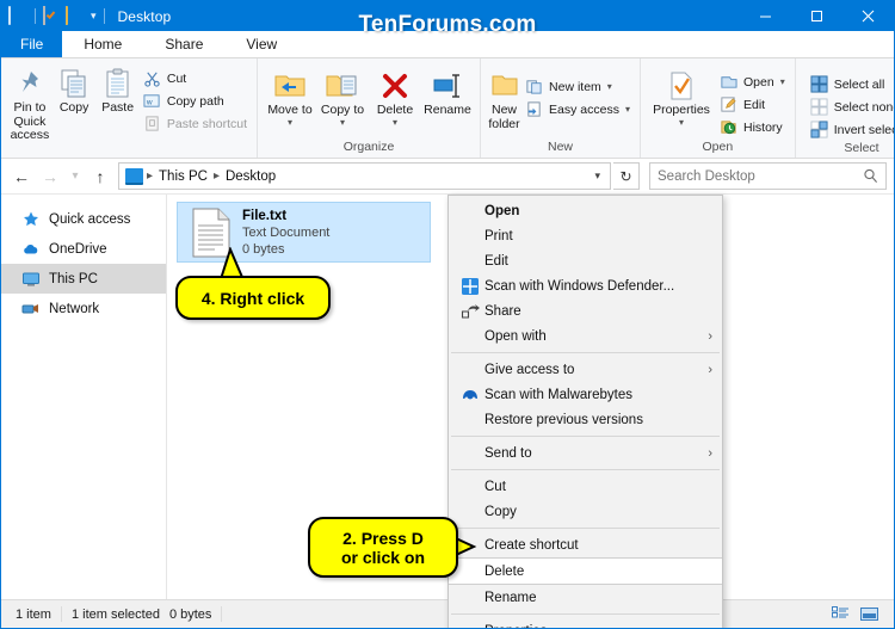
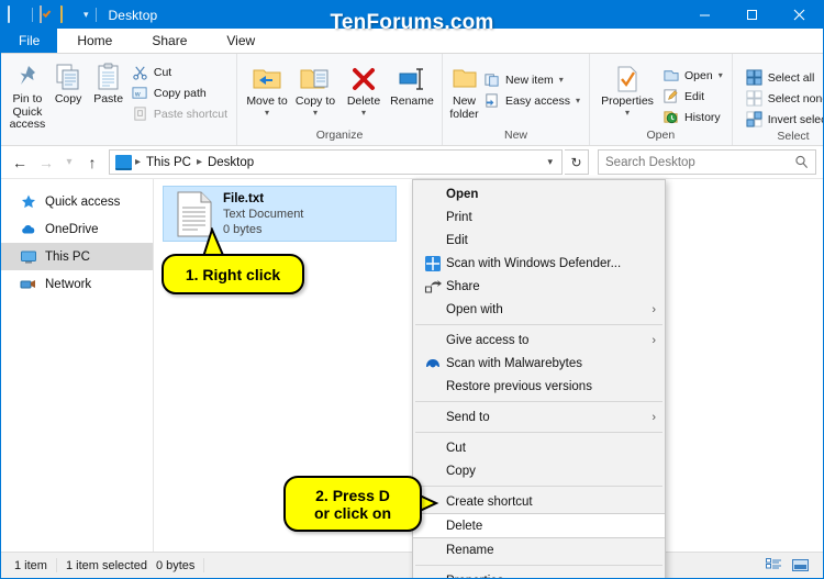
  ▾
  Desktop
  TenForums.com
  File
  Home
  Share
  View
  Pin to Quick access
  Copy
  Paste
  Cut
  Copy path
  Paste shortcut
  Move to
  ▾
  Copy to
  ▾
  Delete
  ▾
  Rename
  Organize
  New folder
  New item
  ▾
  Easy access
  ▾
  New
  Properties
  ▾
  Open
  ▾
  Edit
  History
  Open
  Select all
  Select non
  Select
  ←
  →
  ▾
  ↑
  ▸
  This PC
  ▸
  Desktop
  ▾
  ↻
  Search Desktop
  Quick access
  OneDrive
  This PC
  Network
  File.txt
  Text Document
  0 bytes
  Open
  Print
  Edit
  Scan with Windows Defender...
  Share
  Open with
  ›
  Give access to
  ›
  Scan with Malwarebytes
  Restore previous versions
  Send to
  ›
  Cut
  Copy
  Create shortcut
  Delete
  Rename
- 4. Right click
+ 1. Right click
  2. Press D
  or click on
  1 item
  1 item selected
  0 bytes
